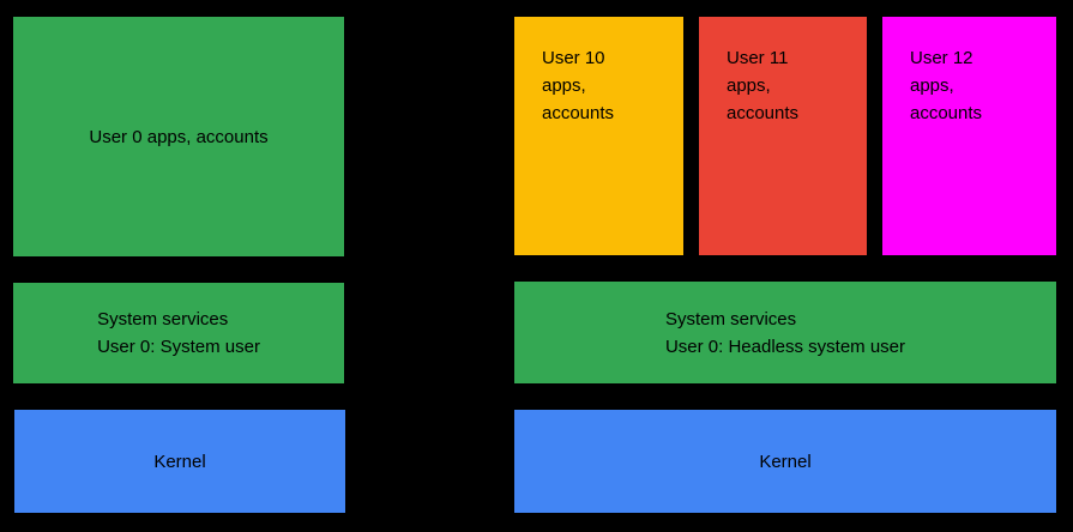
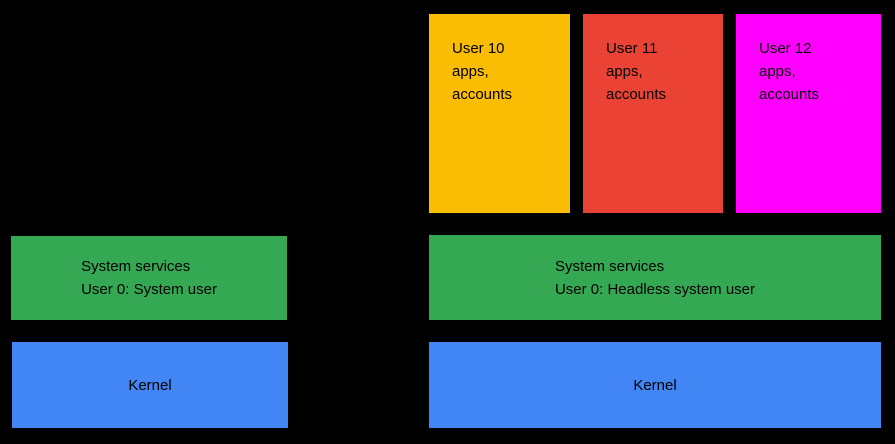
- User 0 apps, accounts
  System services
  User 0: System user
  Kernel
  User 10
  apps,
  accounts
  User 11
  apps,
  accounts
  User 12
  apps,
  accounts
  System services
  User 0: Headless system user
  Kernel
